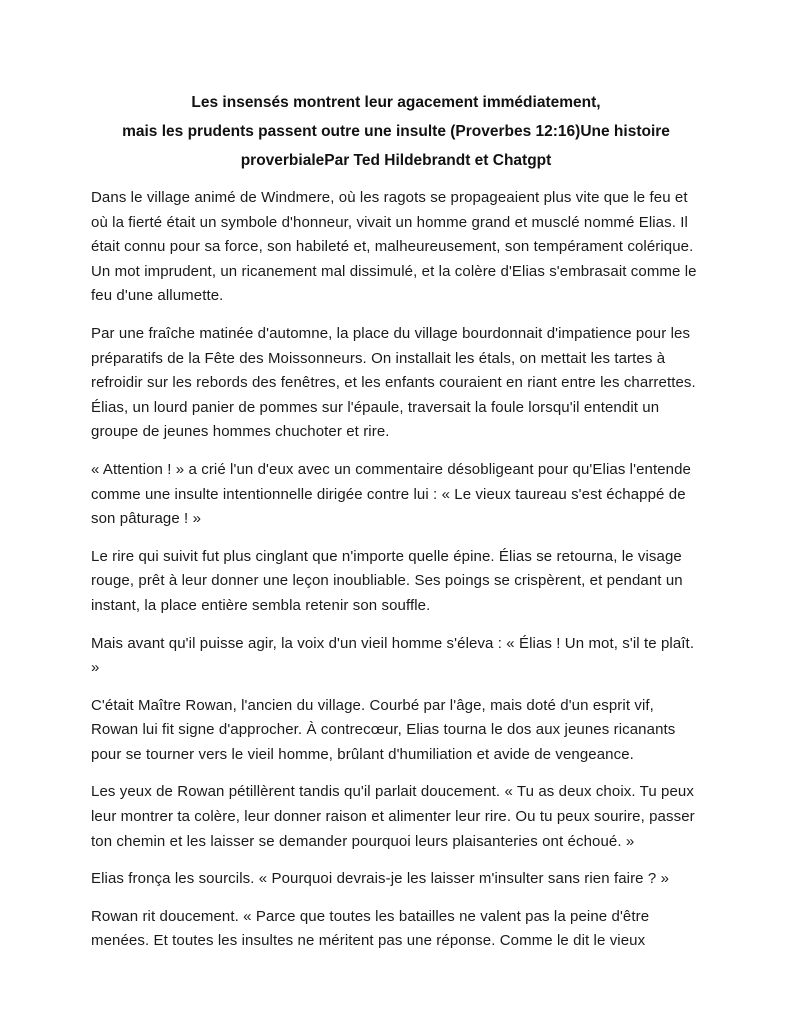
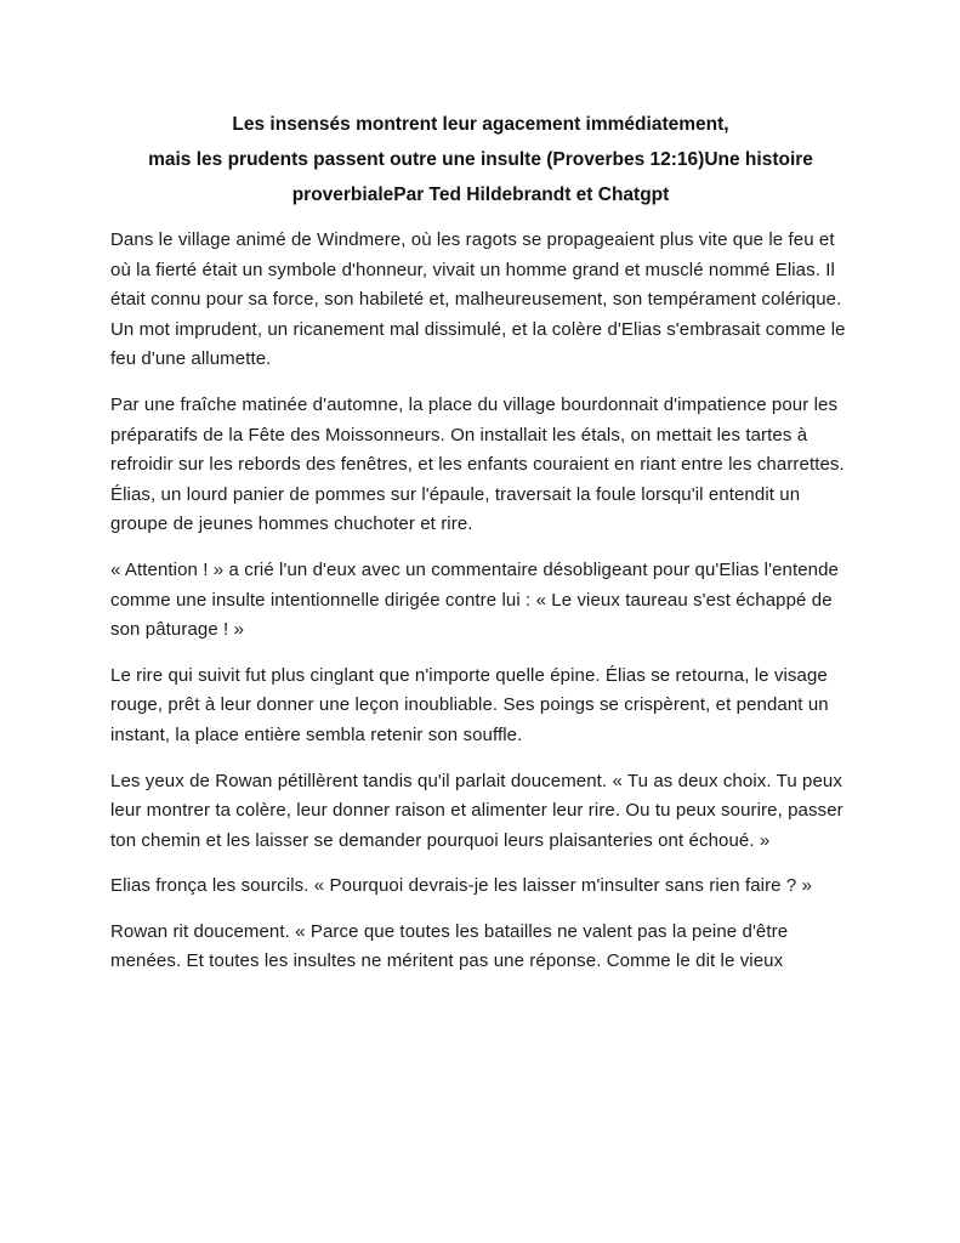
  Les insensés montrent leur agacement immédiatement,
  mais les prudents passent outre une insulte (Proverbes 12:16)Une histoire
  proverbialePar Ted Hildebrandt et Chatgpt
  Dans le village animé de Windmere, où les ragots se propageaient plus vite que le feu et où la fierté était un symbole d'honneur, vivait un homme grand et musclé nommé Elias. Il était connu pour sa force, son habileté et, malheureusement, son tempérament colérique. Un mot imprudent, un ricanement mal dissimulé, et la colère d'Elias s'embrasait comme le feu d'une allumette.
  Par une fraîche matinée d'automne, la place du village bourdonnait d'impatience pour les préparatifs de la Fête des Moissonneurs. On installait les étals, on mettait les tartes à refroidir sur les rebords des fenêtres, et les enfants couraient en riant entre les charrettes. Élias, un lourd panier de pommes sur l'épaule, traversait la foule lorsqu'il entendit un groupe de jeunes hommes chuchoter et rire.
  « Attention ! » a crié l'un d'eux avec un commentaire désobligeant pour qu'Elias l'entende comme une insulte intentionnelle dirigée contre lui : « Le vieux taureau s'est échappé de son pâturage ! »
  Le rire qui suivit fut plus cinglant que n'importe quelle épine. Élias se retourna, le visage rouge, prêt à leur donner une leçon inoubliable. Ses poings se crispèrent, et pendant un instant, la place entière sembla retenir son souffle.
- Mais avant qu'il puisse agir, la voix d'un vieil homme s'éleva : « Élias ! Un mot, s'il te plaît. »
- C'était Maître Rowan, l'ancien du village. Courbé par l'âge, mais doté d'un esprit vif, Rowan lui fit signe d'approcher. À contrecœur, Elias tourna le dos aux jeunes ricanants pour se tourner vers le vieil homme, brûlant d'humiliation et avide de vengeance.
  Les yeux de Rowan pétillèrent tandis qu'il parlait doucement. « Tu as deux choix. Tu peux leur montrer ta colère, leur donner raison et alimenter leur rire. Ou tu peux sourire, passer ton chemin et les laisser se demander pourquoi leurs plaisanteries ont échoué. »
  Elias fronça les sourcils. « Pourquoi devrais-je les laisser m'insulter sans rien faire ? »
  Rowan rit doucement. « Parce que toutes les batailles ne valent pas la peine d'être menées. Et toutes les insultes ne méritent pas une réponse. Comme le dit le vieux
